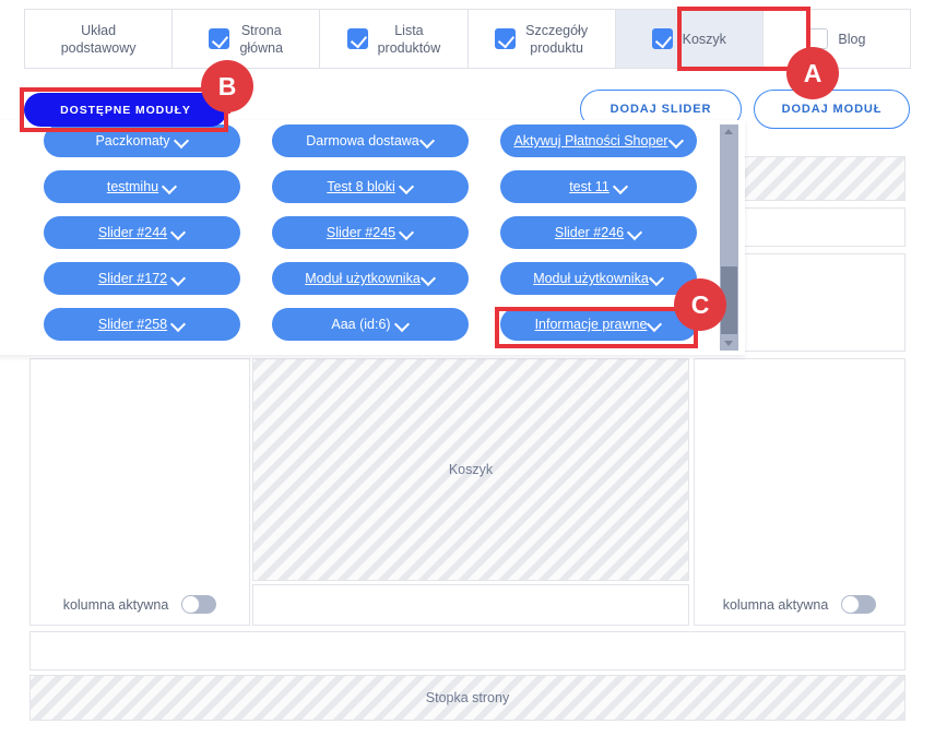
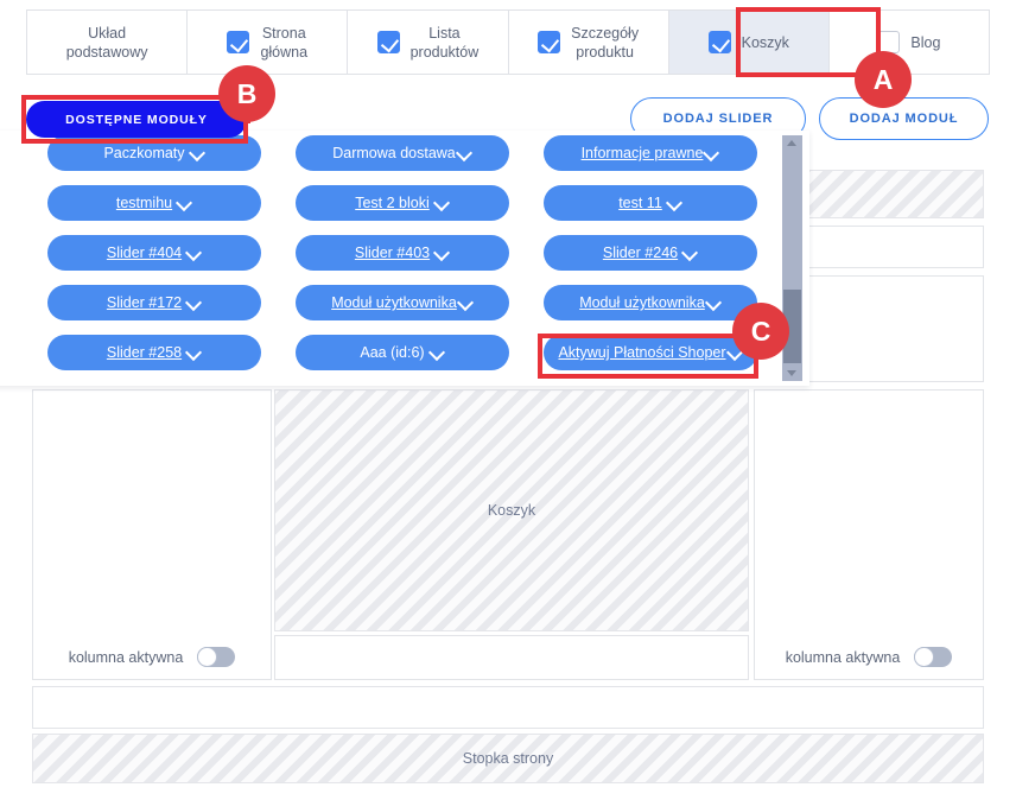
  kolumna aktywna
  Koszyk
  kolumna aktywna
  Stopka strony
  Układ
  podstawowy
  Strona
  główna
  Lista
  produktów
  Szczegóły
  produktu
  Koszyk
  Blog
  DOSTĘPNE MODUŁY
  DODAJ SLIDER
  DODAJ MODUŁ
  Paczkomaty
  Darmowa dostawa
- Aktywuj Płatności Shoper
+ Informacje prawne
  testmihu
- Test 8 bloki
+ Test 2 bloki
  test 11
- Slider #244
+ Slider #404
- Slider #245
+ Slider #403
  Slider #246
  Slider #172
  Moduł użytkownika
  Moduł użytkownika
  Slider #258
  Aaa (id:6)
- Informacje prawne
+ Aktywuj Płatności Shoper
  A
  B
  C
